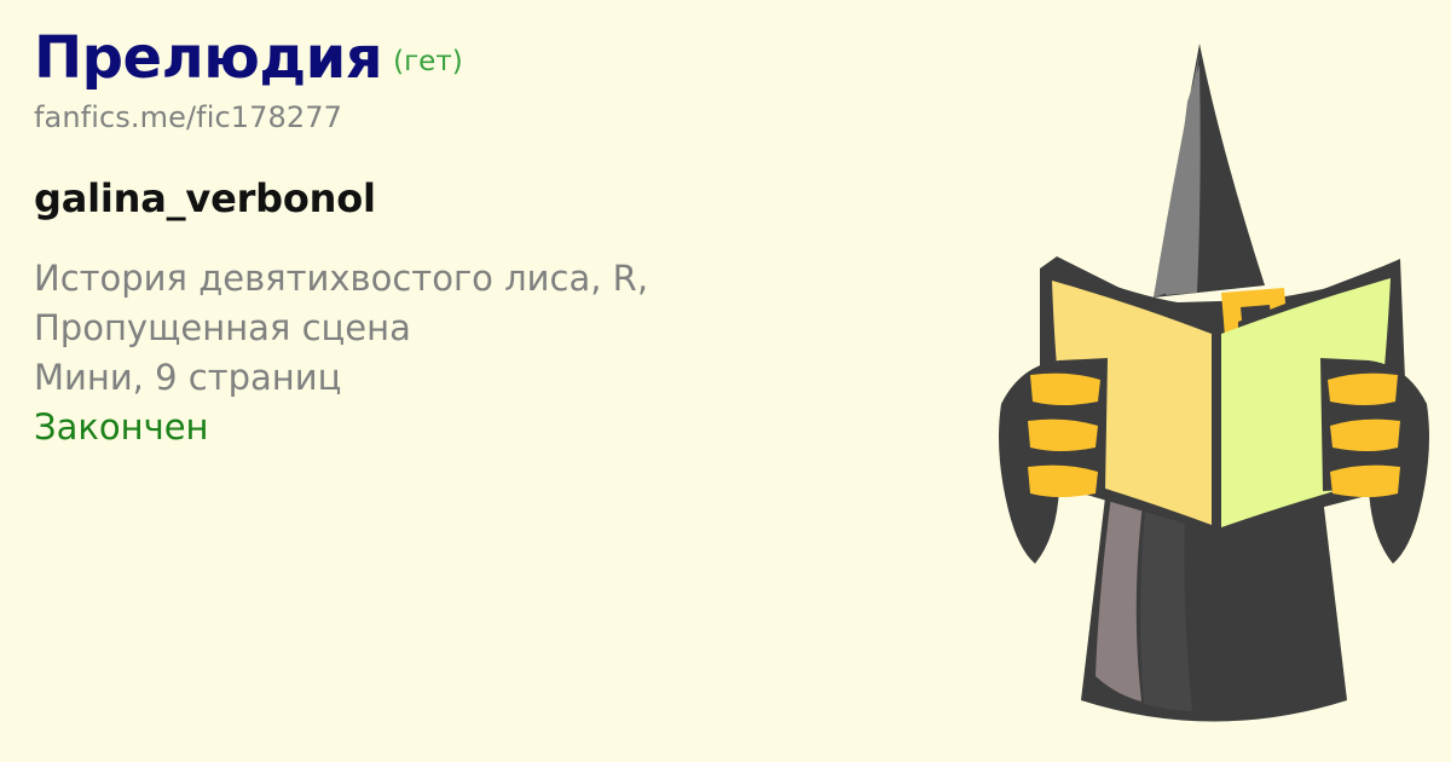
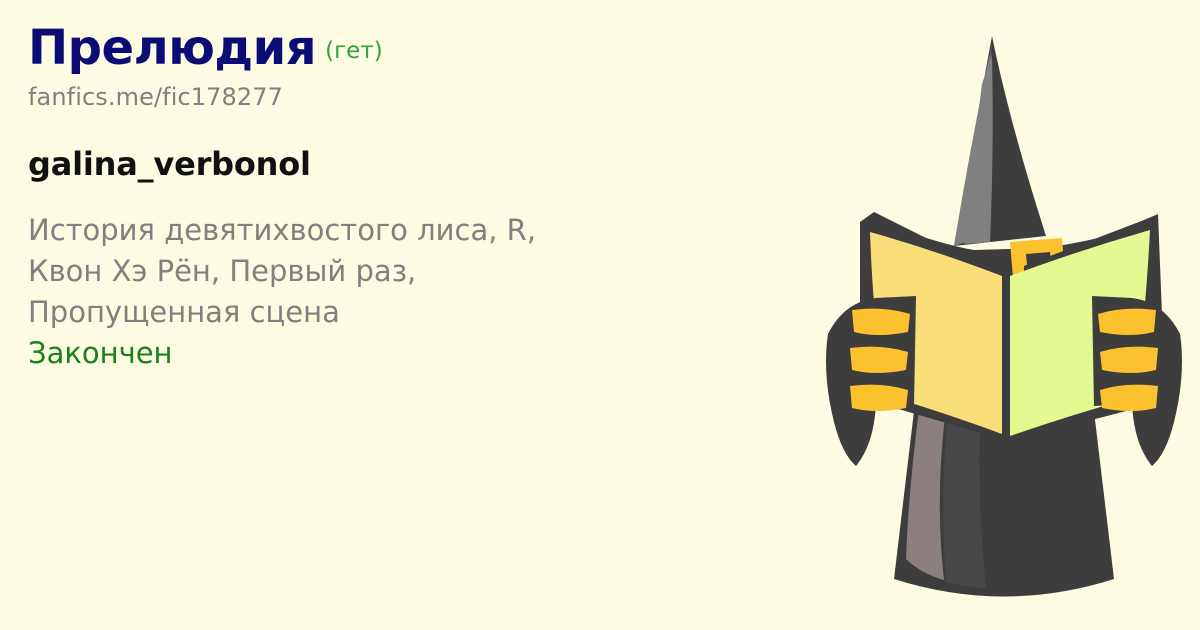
  Прелюдия (гет)
  fanfics.me/fic178277
  galina_verbonol
  История девятихвостого лиса, R,
+ Квон Хэ Рён, Первый раз,
  Пропущенная сцена
- Мини, 9 страниц
  Закончен
